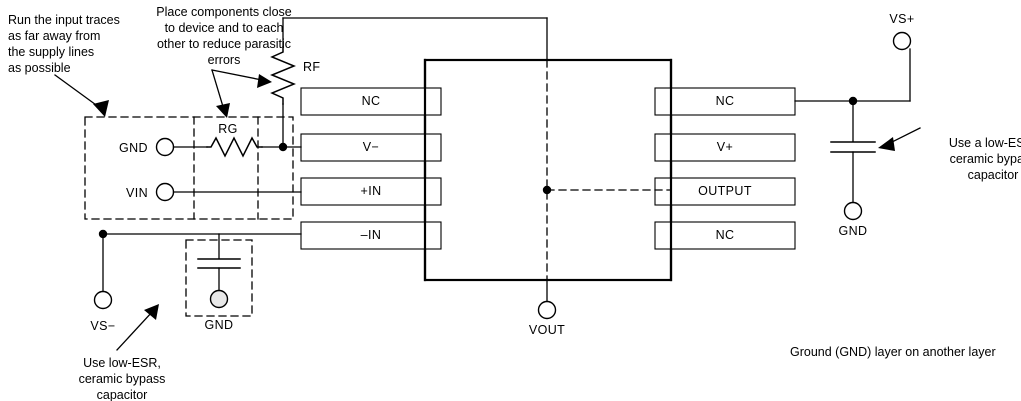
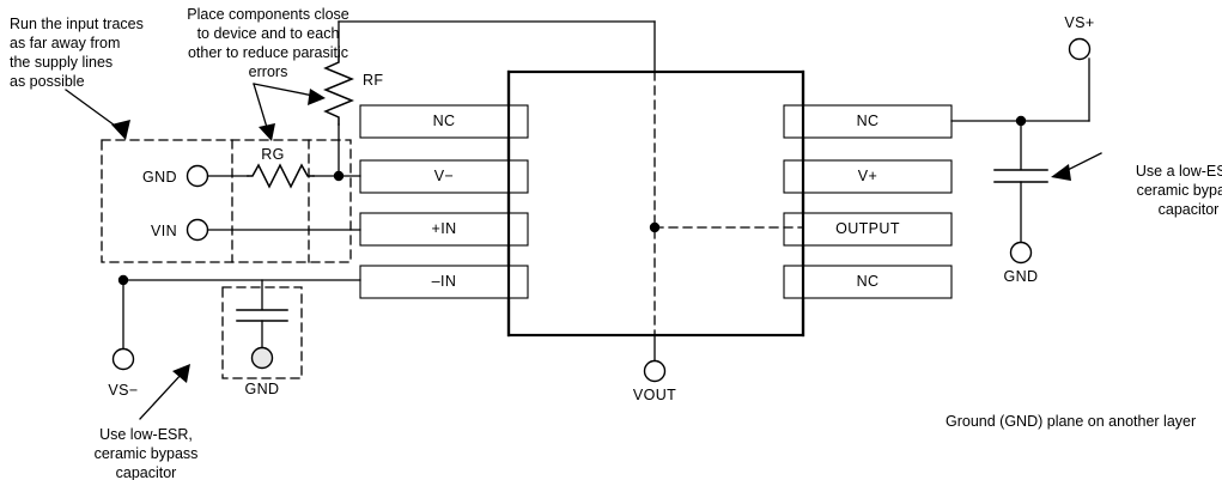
  NC
  V−
  +IN
  –IN
  NC
  V+
  OUTPUT
  NC
  RF
  RG
  GND
  VIN
  VS−
  GND
  VS+
  GND
  VOUT
  Run the input traces
  as far away from
  the supply lines
  as possible
  Place components close
  to device and to each
  other to reduce parasitic
  errors
  Use low-ESR,
  ceramic bypass
  capacitor
  Use a low-ES
  ceramic bypa
  capacitor
- Ground (GND) layer on another layer
+ Ground (GND) plane on another layer
